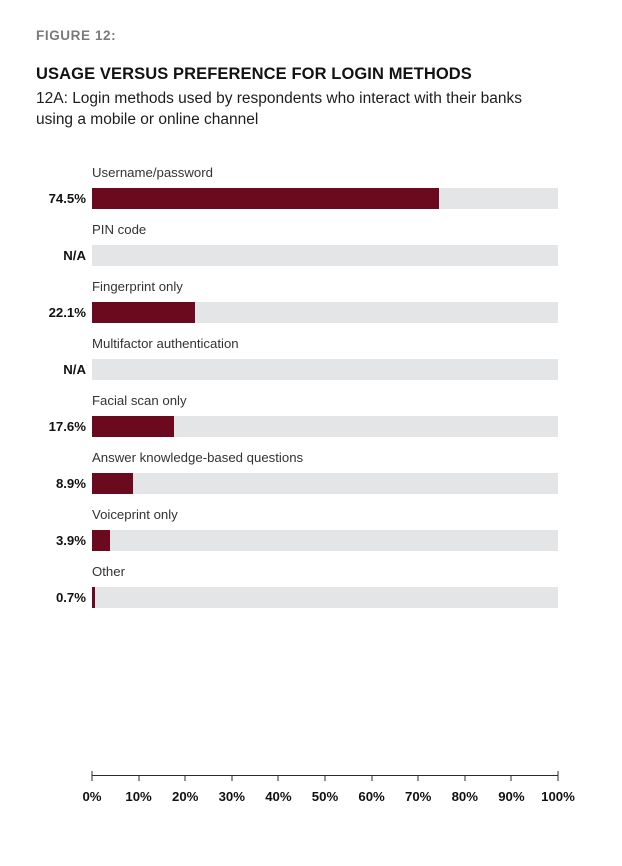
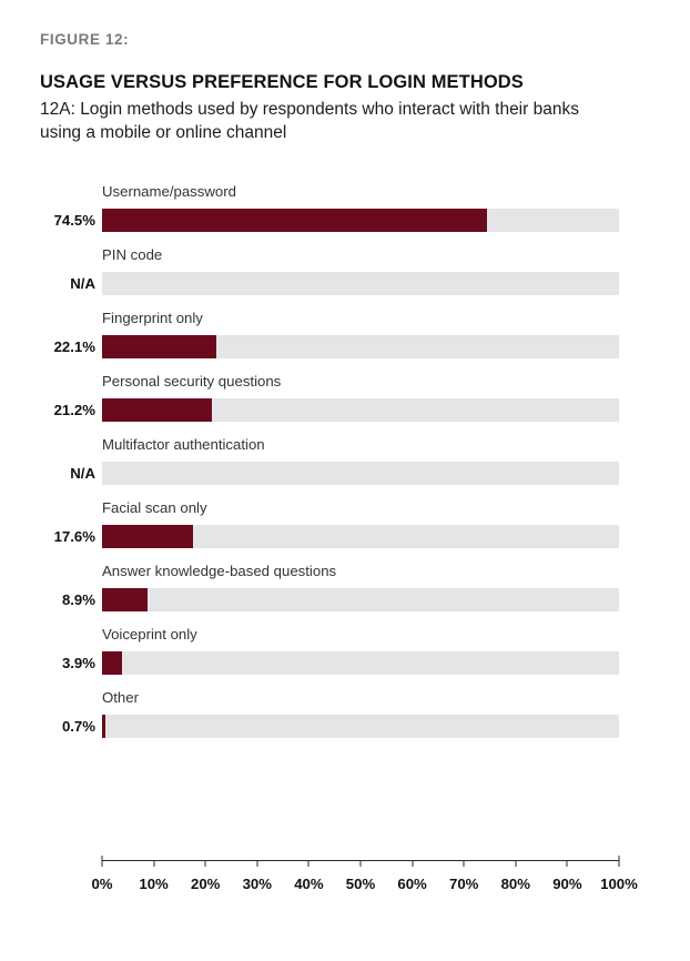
  FIGURE 12:
  USAGE VERSUS PREFERENCE FOR LOGIN METHODS
  12A: Login methods used by respondents who interact with their banks using a mobile or online channel
  Username/password
  74.5%
  PIN code
  N/A
  Fingerprint only
  22.1%
+ Personal security questions
+ 21.2%
  Multifactor authentication
  N/A
  Facial scan only
  17.6%
  Answer knowledge-based questions
  8.9%
  Voiceprint only
  3.9%
  Other
  0.7%
  0%
  10%
  20%
  30%
  40%
  50%
  60%
  70%
  80%
  90%
  100%
